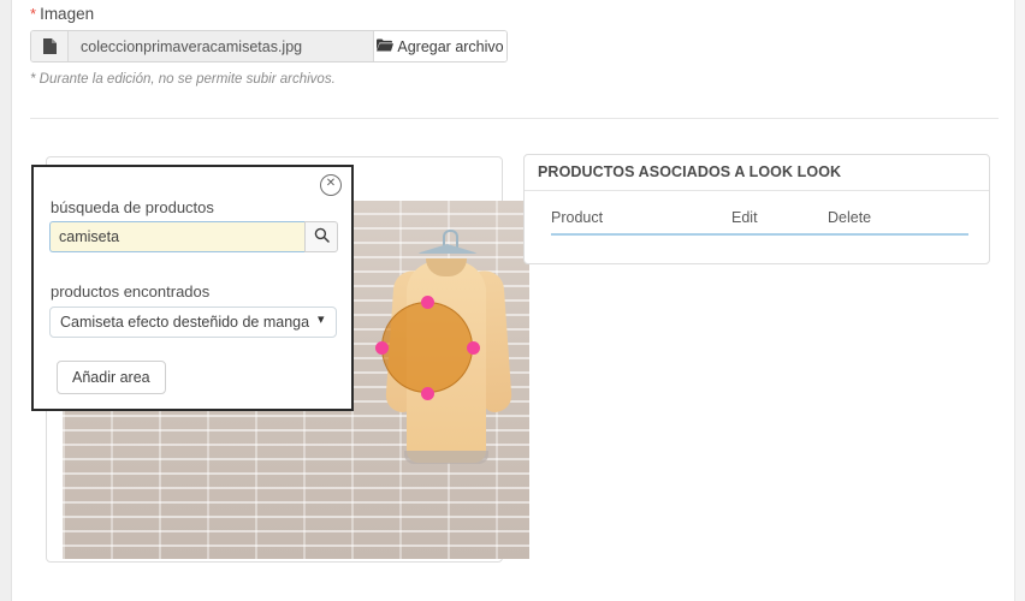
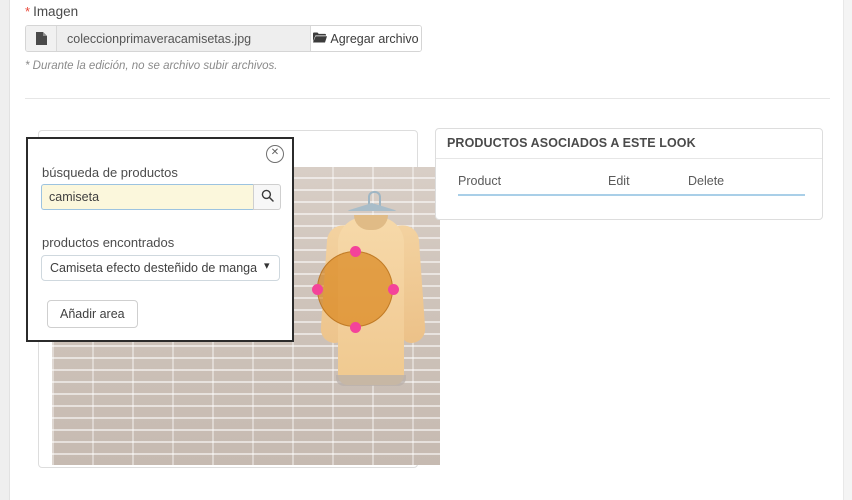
  * Imagen
  coleccionprimaveracamisetas.jpg
  Agregar archivo
- * Durante la edición, no se permite subir archivos.
+ * Durante la edición, no se archivo subir archivos.
  ✕
  búsqueda de productos
  camiseta
  productos encontrados
  Camiseta efecto desteñido de manga
  ▾
  Añadir area
- PRODUCTOS ASOCIADOS A LOOK LOOK
+ PRODUCTOS ASOCIADOS A ESTE LOOK
  Product
  Edit
  Delete
